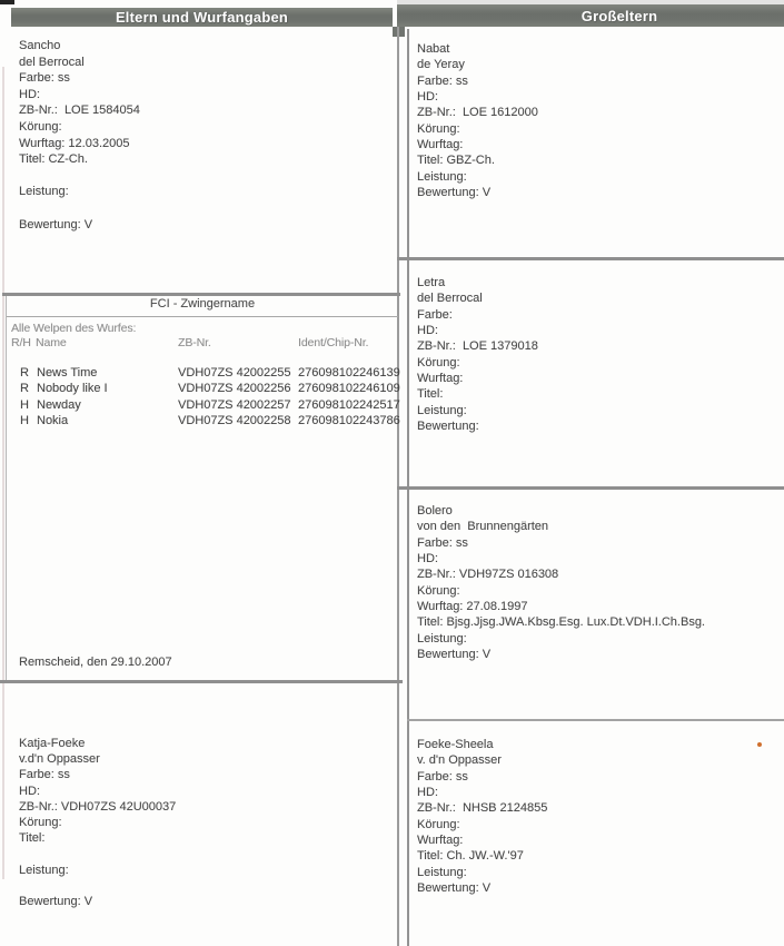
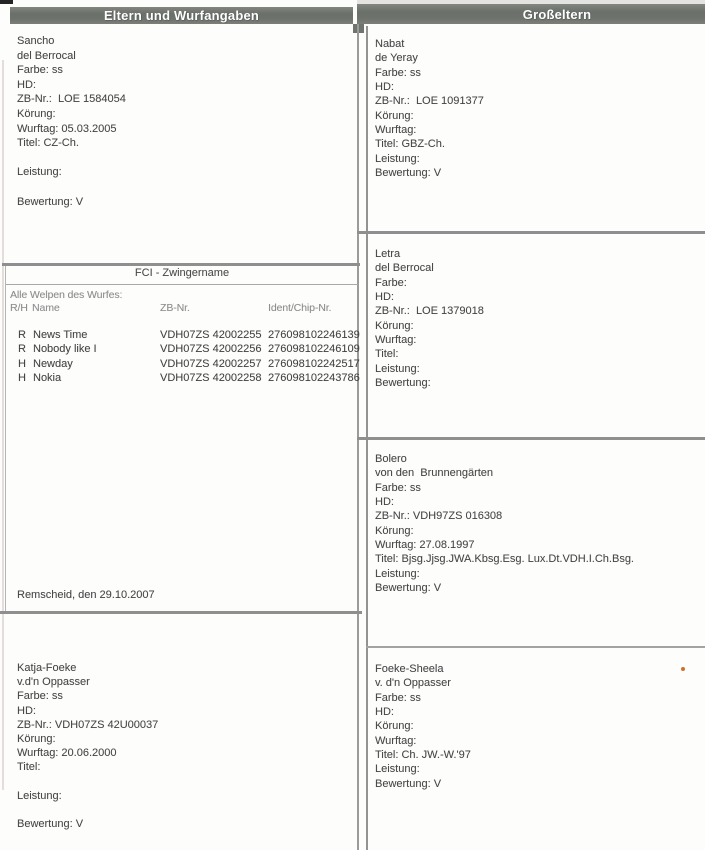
  Eltern und Wurfangaben
  Großeltern
  Sancho
  del Berrocal
  Farbe: ss
  HD:
  ZB-Nr.: LOE 1584054
  Körung:
- Wurftag: 12.03.2005
+ Wurftag: 05.03.2005
  Titel: CZ-Ch.
  Leistung:
  Bewertung: V
  Katja-Foeke
  v.d'n Oppasser
  Farbe: ss
  HD:
  ZB-Nr.: VDH07ZS 42U00037
  Körung:
+ Wurftag: 20.06.2000
  Titel:
  Leistung:
  Bewertung: V
  Nabat
  de Yeray
  Farbe: ss
  HD:
- ZB-Nr.: LOE 1612000
+ ZB-Nr.: LOE 1091377
  Körung:
  Wurftag:
  Titel: GBZ-Ch.
  Leistung:
  Bewertung: V
  Letra
  del Berrocal
  Farbe:
  HD:
  ZB-Nr.: LOE 1379018
  Körung:
  Wurftag:
  Titel:
  Leistung:
  Bewertung:
  Bolero
  von den Brunnengärten
  Farbe: ss
  HD:
  ZB-Nr.: VDH97ZS 016308
  Körung:
  Wurftag: 27.08.1997
  Titel: Bjsg.Jjsg.JWA.Kbsg.Esg. Lux.Dt.VDH.I.Ch.Bsg.
  Leistung:
  Bewertung: V
  Foeke-Sheela
  v. d'n Oppasser
  Farbe: ss
  HD:
- ZB-Nr.: NHSB 2124855
  Körung:
  Wurftag:
  Titel: Ch. JW.-W.'97
  Leistung:
  Bewertung: V
  FCI - Zwingername
  Alle Welpen des Wurfes:
  R/H
  Name
  ZB-Nr.
  Ident/Chip-Nr.
  R
  News Time
  VDH07ZS 42002255
  276098102246139
  R
  Nobody like I
  VDH07ZS 42002256
  276098102246109
  H
  Newday
  VDH07ZS 42002257
  276098102242517
  H
  Nokia
  VDH07ZS 42002258
  276098102243786
  Remscheid, den 29.10.2007
